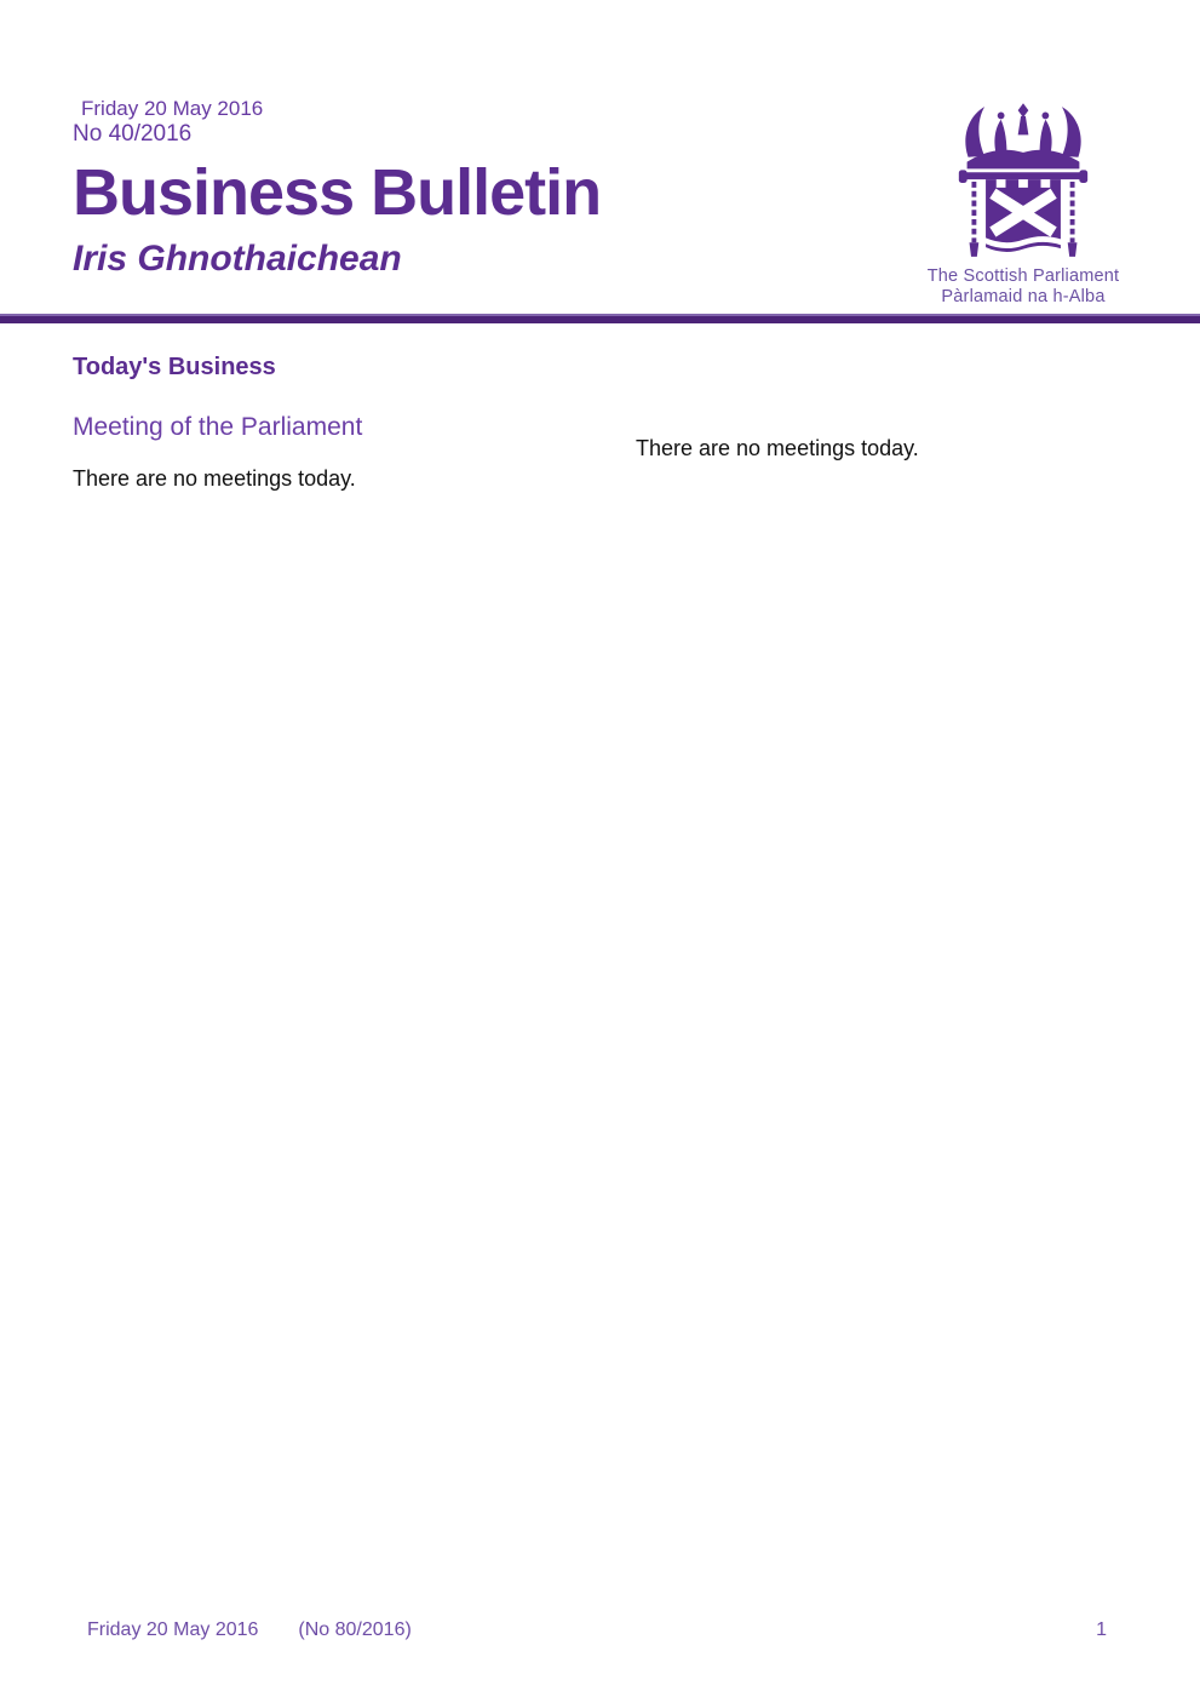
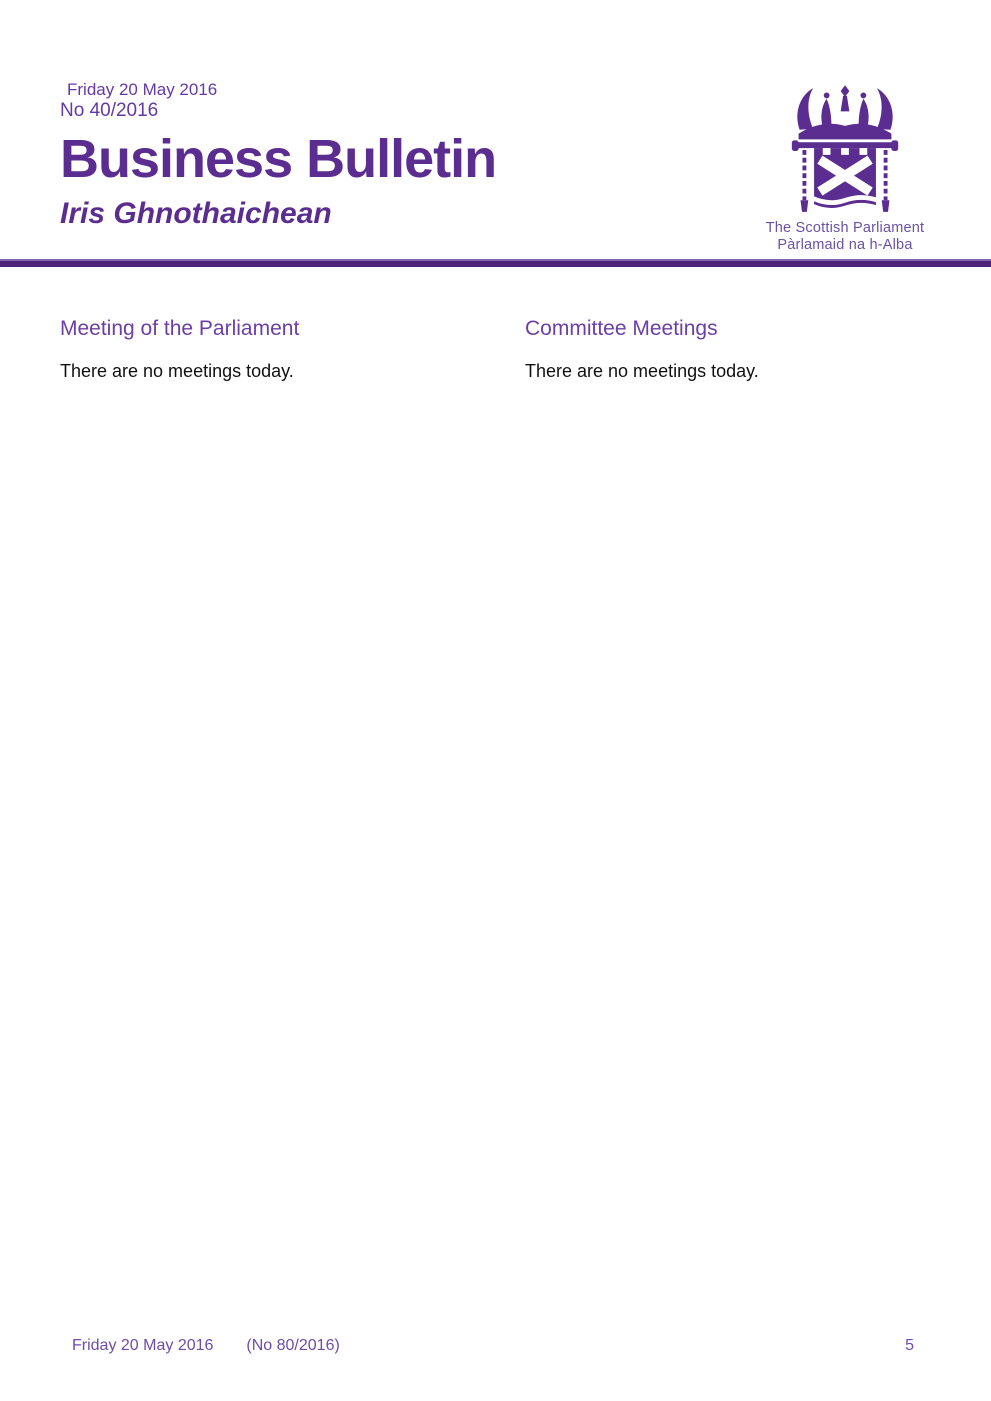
  Friday 20 May 2016
  No 40/2016
  Business Bulletin
  Iris Ghnothaichean
  The Scottish Parliament
  Pàrlamaid na h-Alba
- Today's Business
  Meeting of the Parliament
  There are no meetings today.
+ Committee Meetings
  There are no meetings today.
  Friday 20 May 2016
  (No 80/2016)
- 1
+ 5
